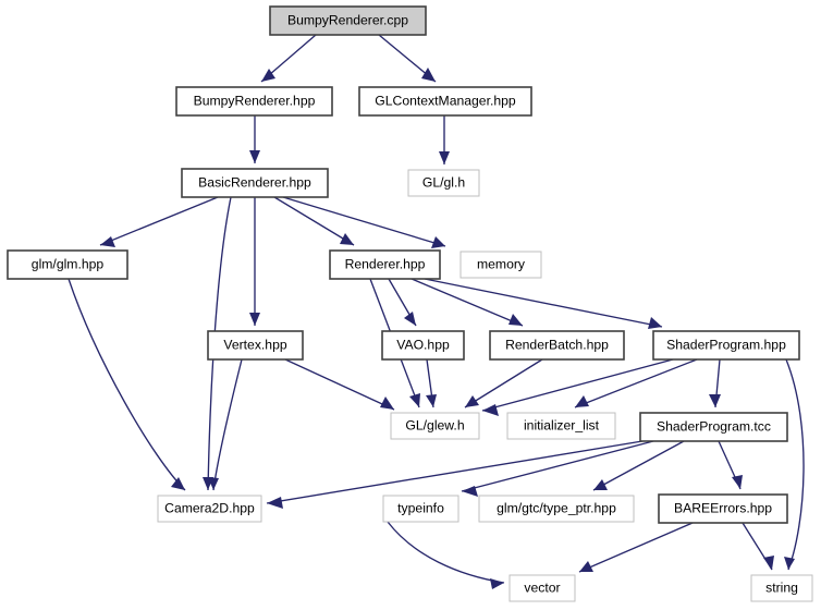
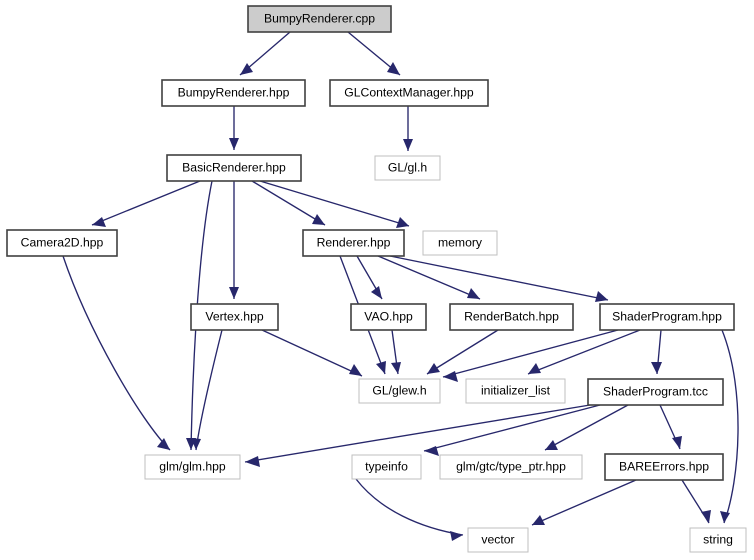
  BumpyRenderer.cpp
  BumpyRenderer.hpp
  GLContextManager.hpp
  BasicRenderer.hpp
  GL/gl.h
- glm/glm.hpp
+ Camera2D.hpp
  Renderer.hpp
  memory
  Vertex.hpp
  VAO.hpp
  RenderBatch.hpp
  ShaderProgram.hpp
  GL/glew.h
  initializer_list
  ShaderProgram.tcc
- Camera2D.hpp
+ glm/glm.hpp
  typeinfo
  glm/gtc/type_ptr.hpp
  BAREErrors.hpp
  vector
  string
